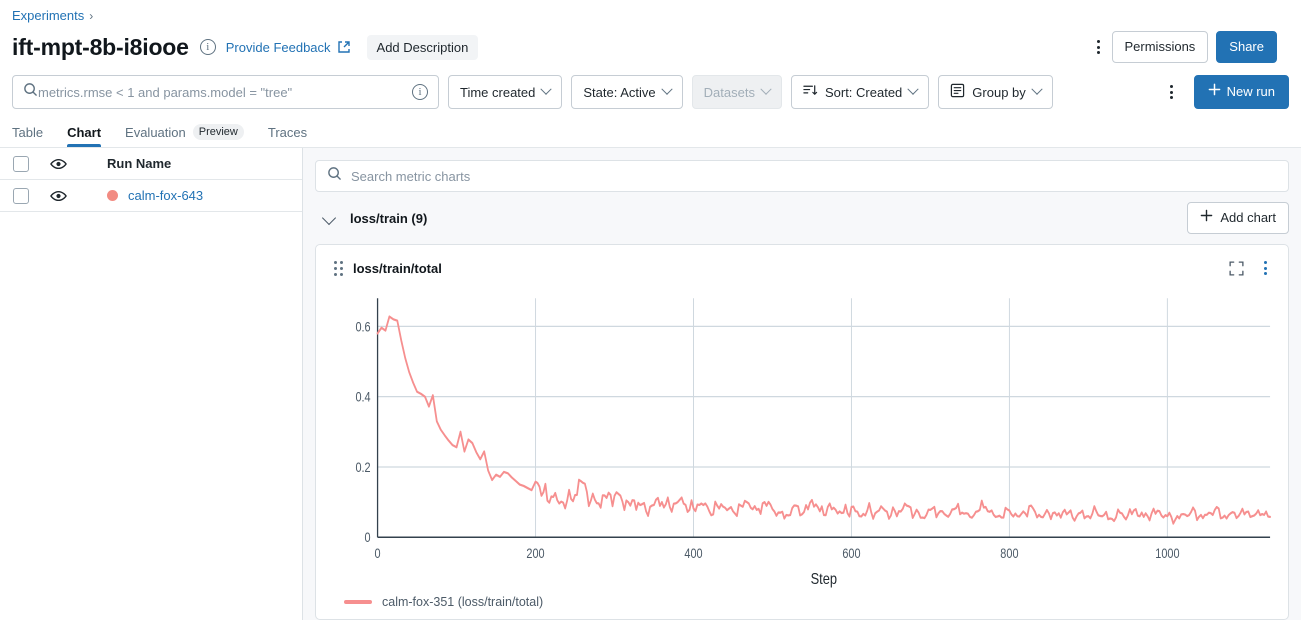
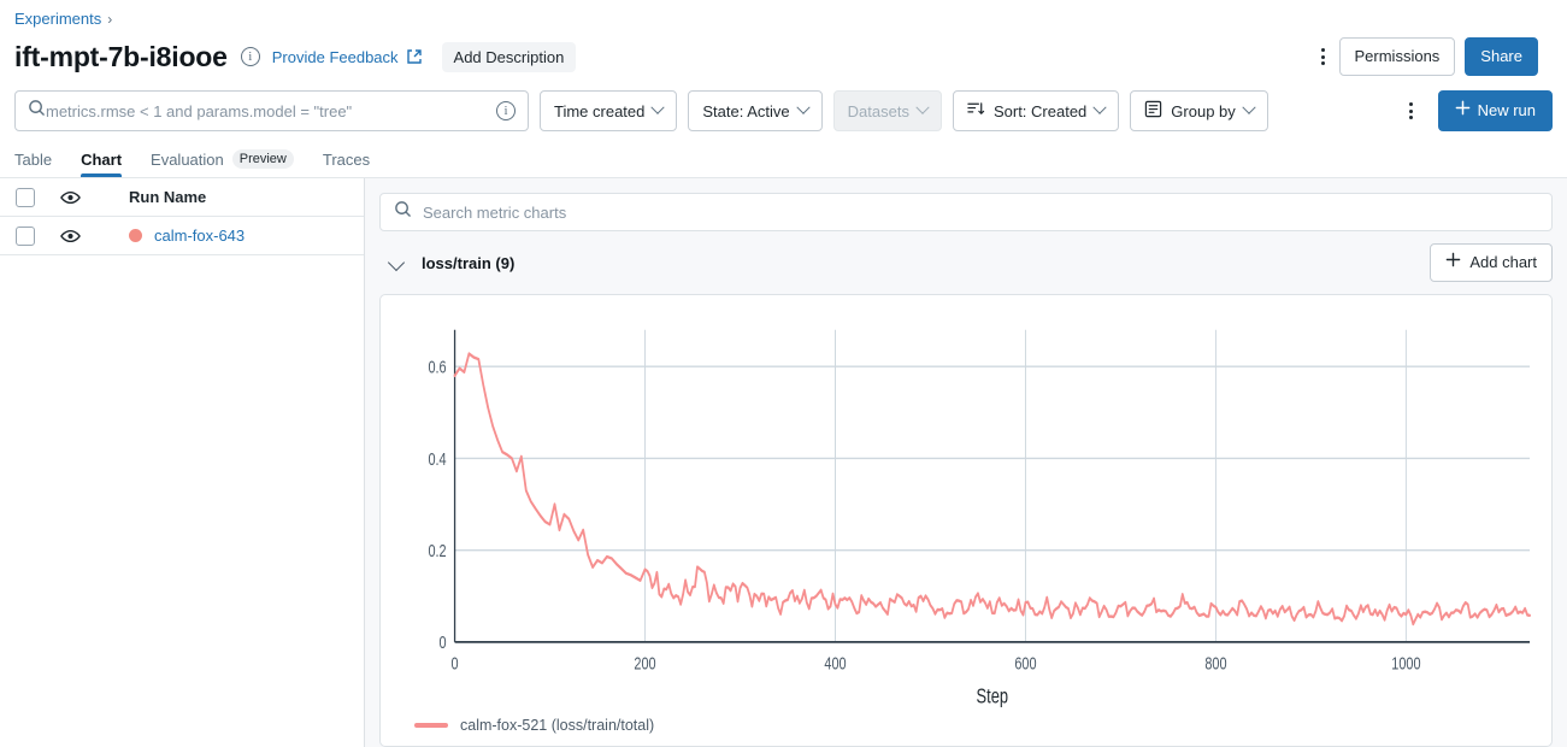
  Experiments
  ›
- ift-mpt-8b-i8iooe
+ ift-mpt-7b-i8iooe
  i
  Provide Feedback
  Add Description
  Permissions
  Share
  metrics.rmse < 1 and params.model = "tree"
  i
  Time created
  State: Active
  Datasets
  Sort: Created
  Group by
  New run
  Table
  Chart
  Evaluation
  Preview
  Traces
  Run Name
  calm-fox-643
  Search metric charts
  loss/train (9)
  Add chart
- loss/train/total
  0
  0.2
  0.4
  0.6
  0
  200
  400
  600
  800
  1000
  Step
- calm-fox-351 (loss/train/total)
+ calm-fox-521 (loss/train/total)
